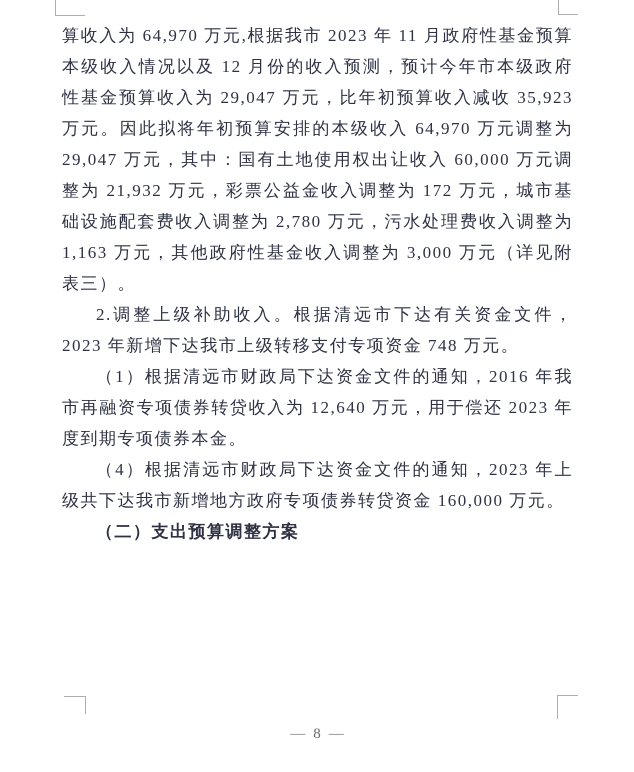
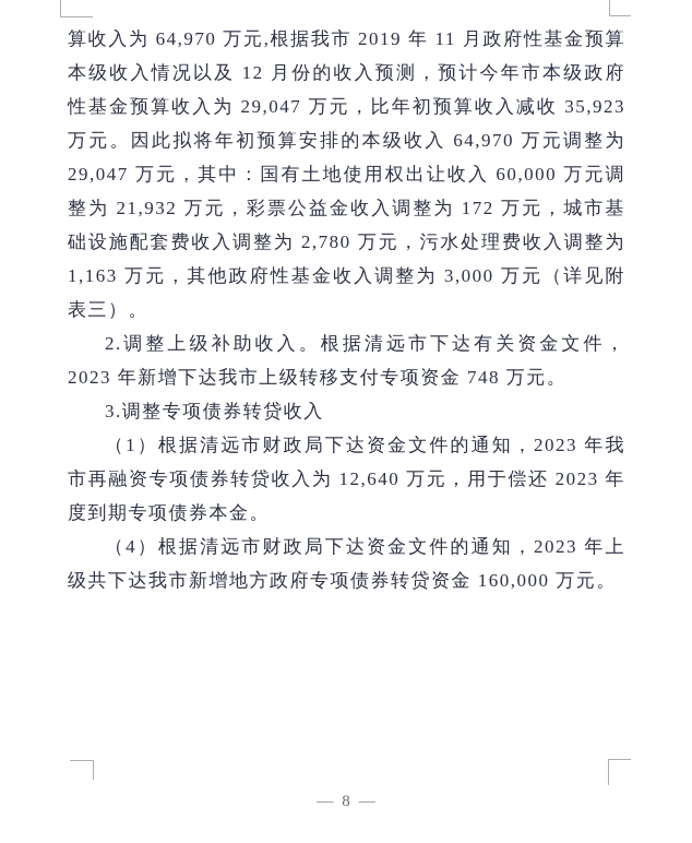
- 算收入为 64,970 万元,根据我市 2023 年 11 月政府性基金预算本级收入情况以及 12 月份的收入预测，预计今年市本级政府性基金预算收入为 29,047 万元，比年初预算收入减收 35,923 万元。因此拟将年初预算安排的本级收入 64,970 万元调整为 29,047 万元，其中：国有土地使用权出让收入 60,000 万元调整为 21,932 万元，彩票公益金收入调整为 172 万元，城市基础设施配套费收入调整为 2,780 万元，污水处理费收入调整为 1,163 万元，其他政府性基金收入调整为 3,000 万元（详见附表三）。
+ 算收入为 64,970 万元,根据我市 2019 年 11 月政府性基金预算本级收入情况以及 12 月份的收入预测，预计今年市本级政府性基金预算收入为 29,047 万元，比年初预算收入减收 35,923 万元。因此拟将年初预算安排的本级收入 64,970 万元调整为 29,047 万元，其中：国有土地使用权出让收入 60,000 万元调整为 21,932 万元，彩票公益金收入调整为 172 万元，城市基础设施配套费收入调整为 2,780 万元，污水处理费收入调整为 1,163 万元，其他政府性基金收入调整为 3,000 万元（详见附表三）。
  2.调整上级补助收入。根据清远市下达有关资金文件，2023 年新增下达我市上级转移支付专项资金 748 万元。
+ 3.调整专项债券转贷收入
- （1）根据清远市财政局下达资金文件的通知，2016 年我市再融资专项债券转贷收入为 12,640 万元，用于偿还 2023 年度到期专项债券本金。
+ （1）根据清远市财政局下达资金文件的通知，2023 年我市再融资专项债券转贷收入为 12,640 万元，用于偿还 2023 年度到期专项债券本金。
  （4）根据清远市财政局下达资金文件的通知，2023 年上级共下达我市新增地方政府专项债券转贷资金 160,000 万元。
- （二）支出预算调整方案
  — 8 —
